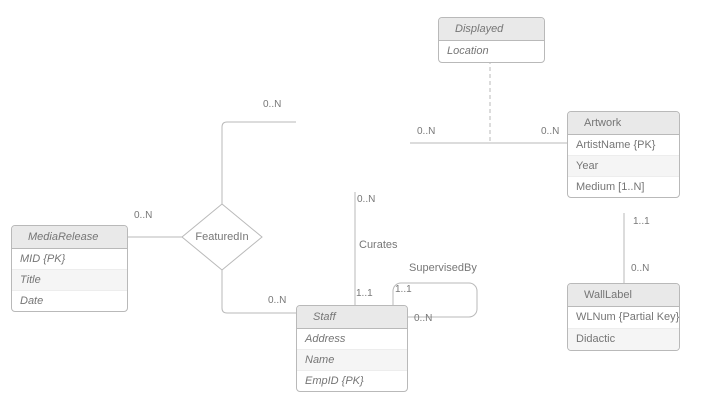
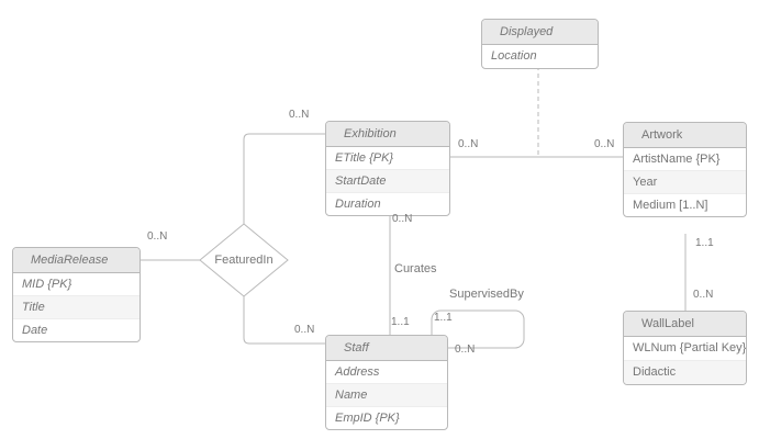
  Displayed
  Location
+ Exhibition
+ ETitle {PK}
+ StartDate
+ Duration
  Artwork
  ArtistName {PK}
  Year
  Medium [1..N]
  MediaRelease
  MID {PK}
  Title
  Date
  Staff
  Address
  Name
  EmpID {PK}
  WallLabel
  WLNum {Partial Key}
  Didactic
  FeaturedIn
  Curates
  SupervisedBy
  0..N
  0..N
  0..N
  0..N
  0..N
  0..N
  1..1
  1..1
  0..N
  1..1
  0..N
